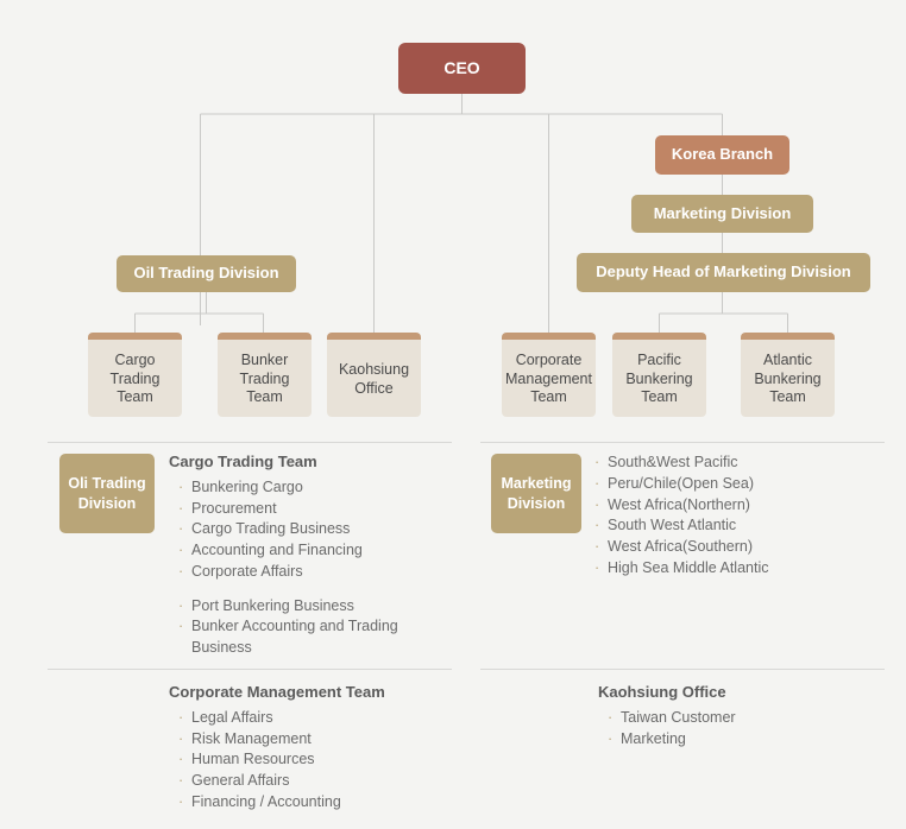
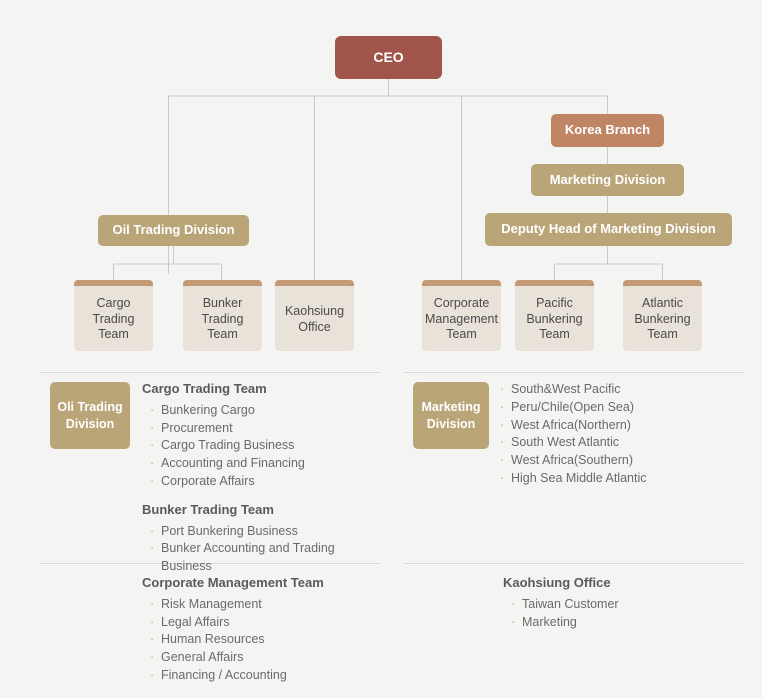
  CEO
  Korea Branch
  Marketing Division
  Deputy Head of Marketing Division
  Oil Trading Division
  Cargo
  Trading
  Team
  Bunker
  Trading
  Team
  Kaohsiung
  Office
  Corporate
  Management
  Team
  Pacific
  Bunkering
  Team
  Atlantic
  Bunkering
  Team
  Oli Trading Division
  Cargo Trading Team
  ·
  Bunkering Cargo
  ·
  Procurement
  ·
  Cargo Trading Business
  ·
  Accounting and Financing
  ·
  Corporate Affairs
+ Bunker Trading Team
  ·
  Port Bunkering Business
  ·
  Bunker Accounting and Trading Business
  Marketing Division
  ·
  South&West Pacific
  ·
  Peru/Chile(Open Sea)
  ·
  West Africa(Northern)
  ·
  South West Atlantic
  ·
  West Africa(Southern)
  ·
  High Sea Middle Atlantic
  Corporate Management Team
  ·
- Legal Affairs
+ Risk Management
  ·
- Risk Management
+ Legal Affairs
  ·
  Human Resources
  ·
  General Affairs
  ·
  Financing / Accounting
  Kaohsiung Office
  ·
  Taiwan Customer
  ·
  Marketing
